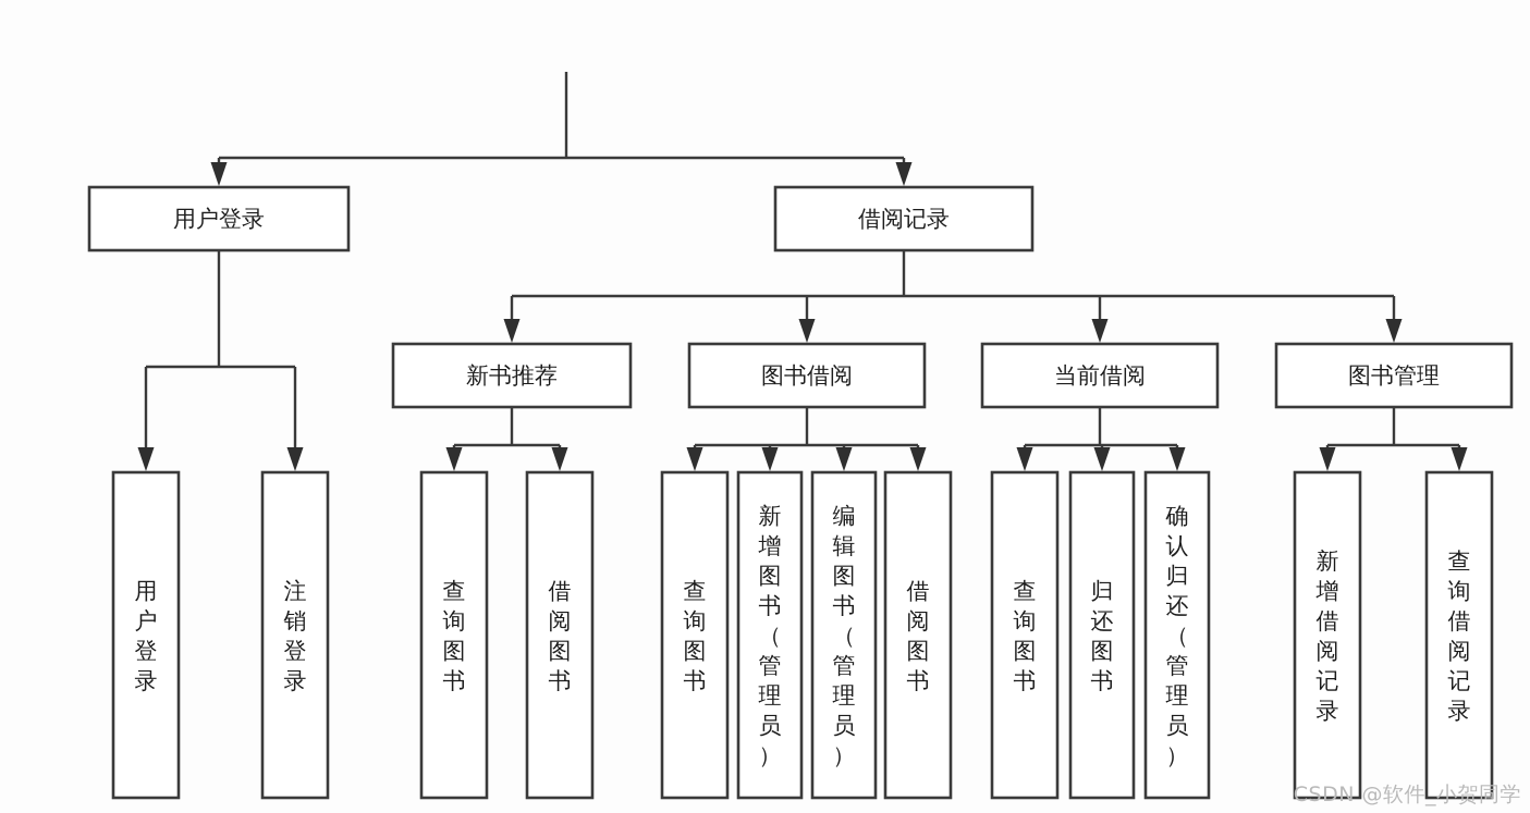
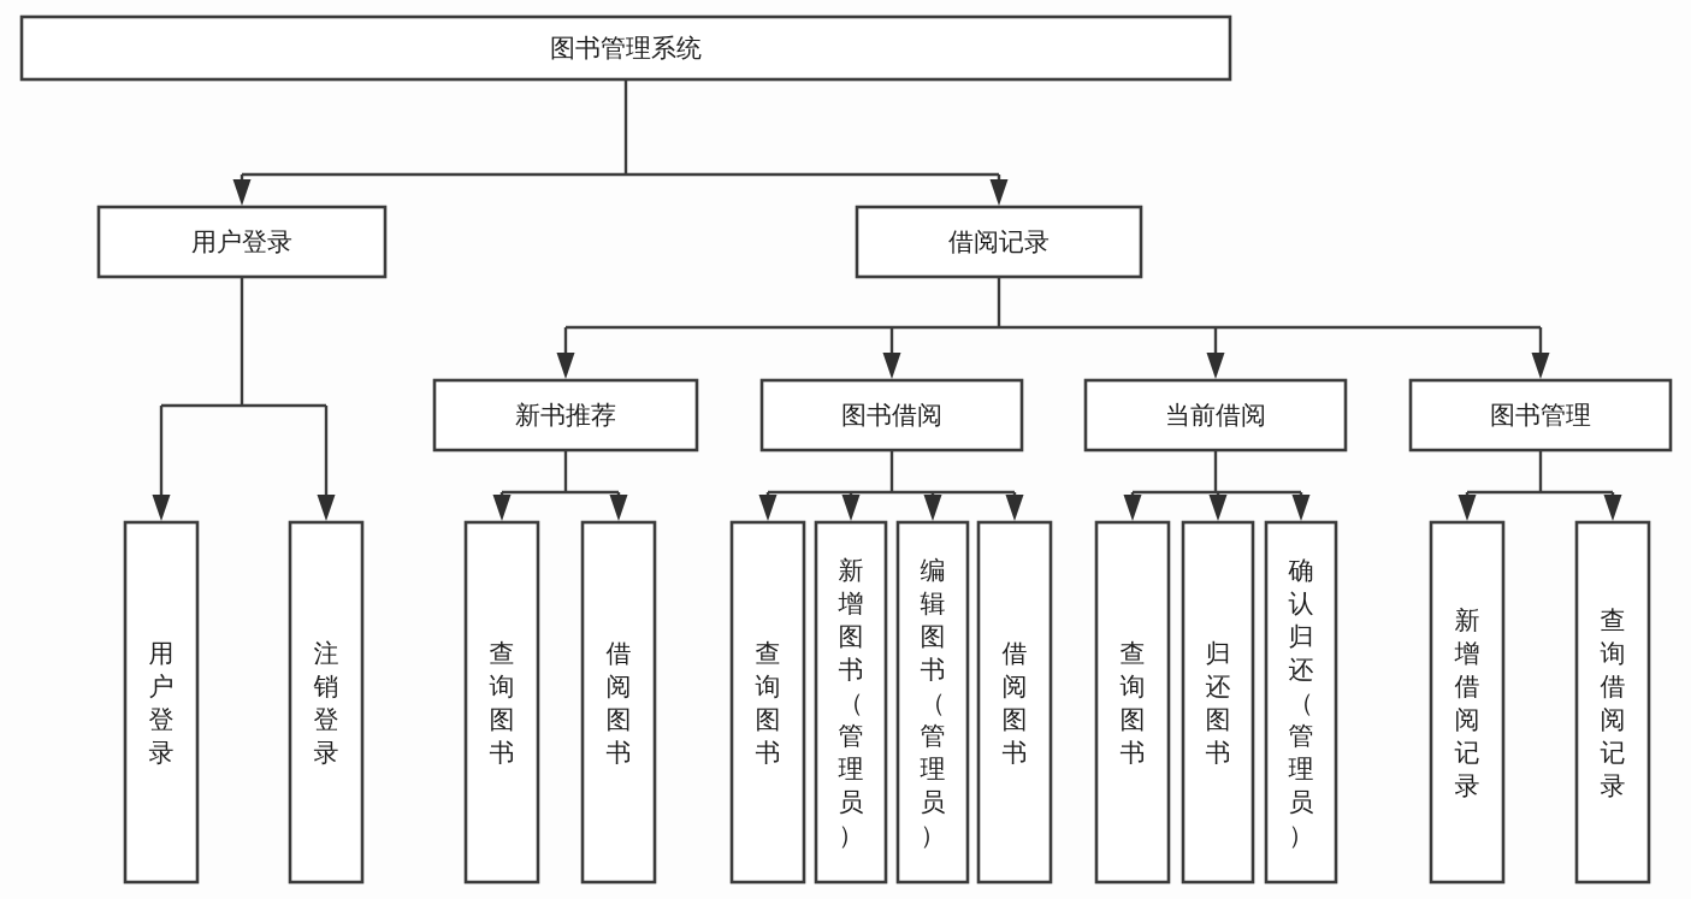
+ 图书管理系统
  用户登录
  借阅记录
  新书推荐
  图书借阅
  当前借阅
  图书管理
  用户登录
  注销登录
  查询图书
  借阅图书
  查询图书
  新增图书（管理员）
  编辑图书（管理员）
  借阅图书
  查询图书
  归还图书
  确认归还（管理员）
  新增借阅记录
  查询借阅记录
- CSDN @软件_小贺同学
